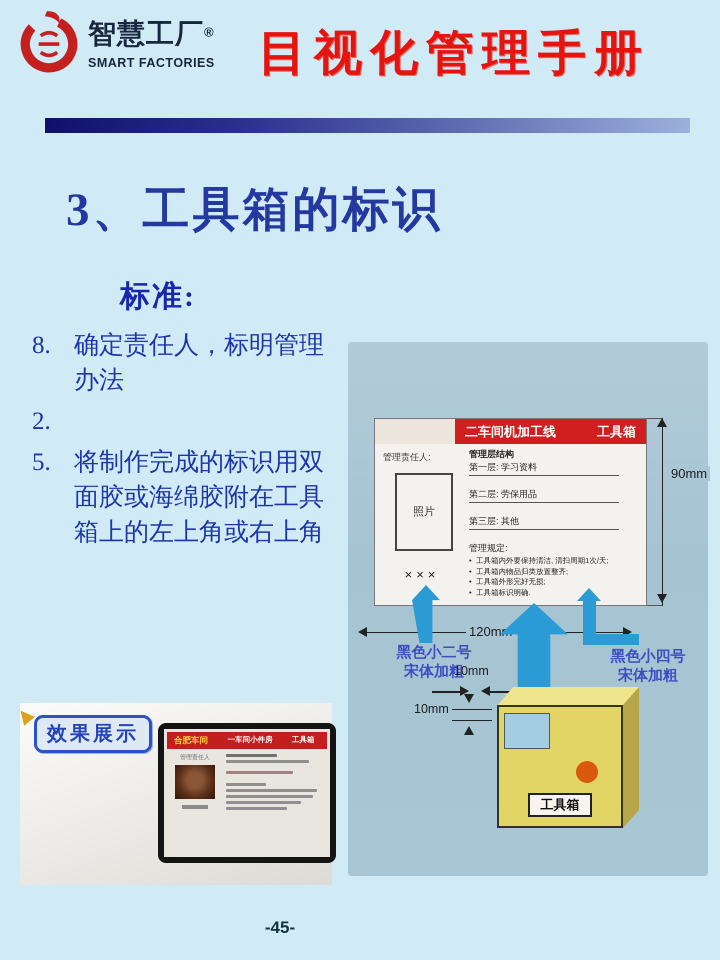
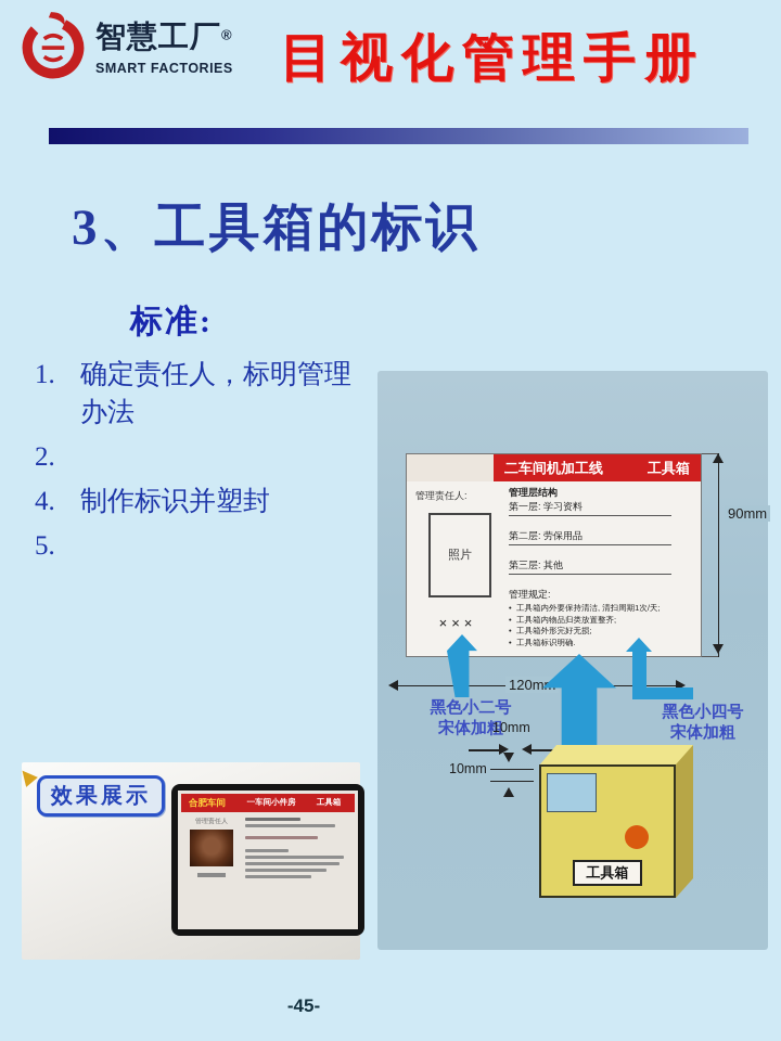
  智慧工厂®
  SMART FACTORIES
  目视化管理手册
  3、工具箱的标识
  标准:
- 8.
+ 1.
  确定责任人，标明管理办法
  2.
+ 4.
+ 制作标识并塑封
  5.
- 将制作完成的标识用双面胶或海绵胶附在工具箱上的左上角或右上角
  二车间机加工线
  工具箱
  管理责任人:
  照片
  ×××
  管理层结构
  第一层: 学习资料
  第二层: 劳保用品
  第三层: 其他
  管理规定:
  工具箱内外要保持清洁, 清扫周期1次/天;
  工具箱内物品归类放置整齐;
  工具箱外形完好无损;
  工具箱标识明确.
  90mm
  120m
  黑色小二号
  宋体加粗
  黑色小四号
  宋体加粗
  10mm
  10mm
  工具箱
  效果展示
  合肥车间
  一车间小件房
  工具箱
  -45-
